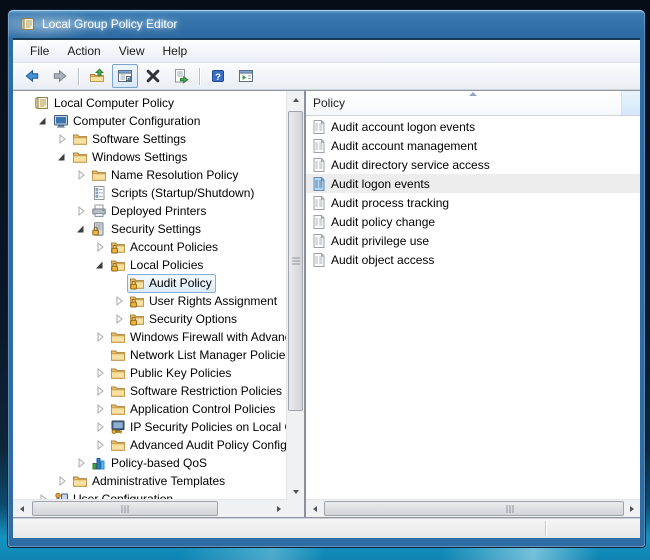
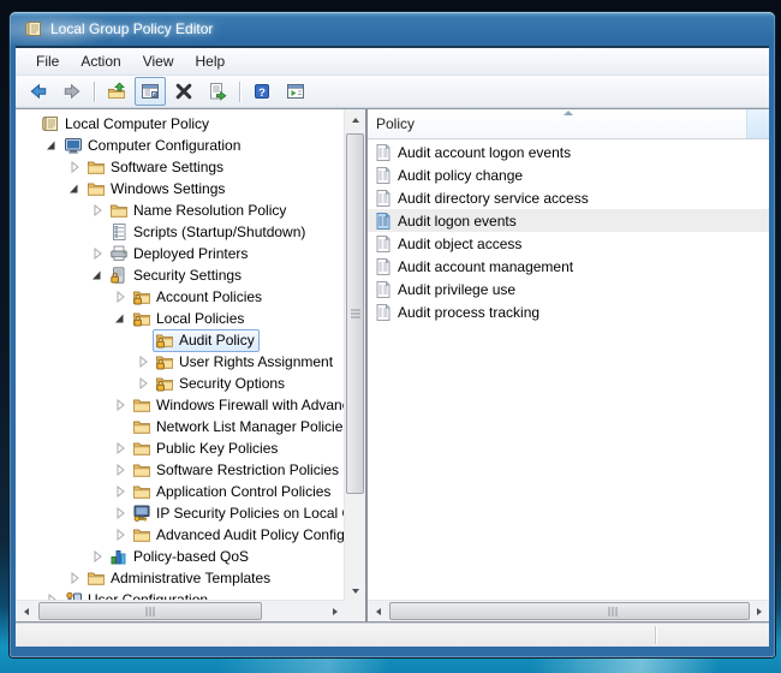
  Local Group Policy Editor
  File
  Action
  View
  Help
  ?
  Local Computer Policy
  Computer Configuration
  Software Settings
  Windows Settings
  Name Resolution Policy
  Scripts (Startup/Shutdown)
  Deployed Printers
  Security Settings
  Account Policies
  Local Policies
  Audit Policy
  User Rights Assignment
  Security Options
  Windows Firewall with Advan
  Network List Manager Policie
  Public Key Policies
  Software Restriction Policies
  Application Control Policies
  IP Security Policies on Local
  Advanced Audit Policy Config
  Policy-based QoS
  Administrative Templates
  Policy
  Audit account logon events
- Audit account management
+ Audit policy change
  Audit directory service access
  Audit logon events
- Audit process tracking
+ Audit object access
- Audit policy change
+ Audit account management
  Audit privilege use
- Audit object access
+ Audit process tracking
